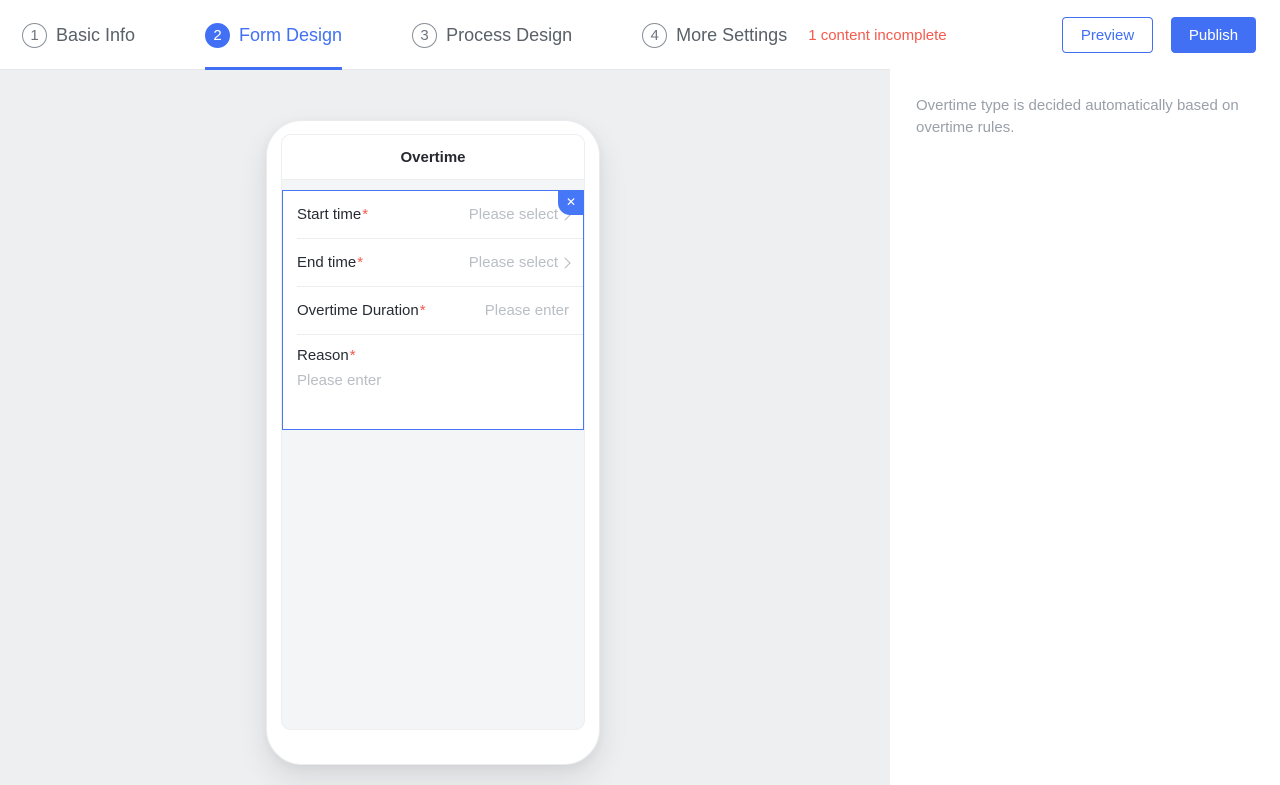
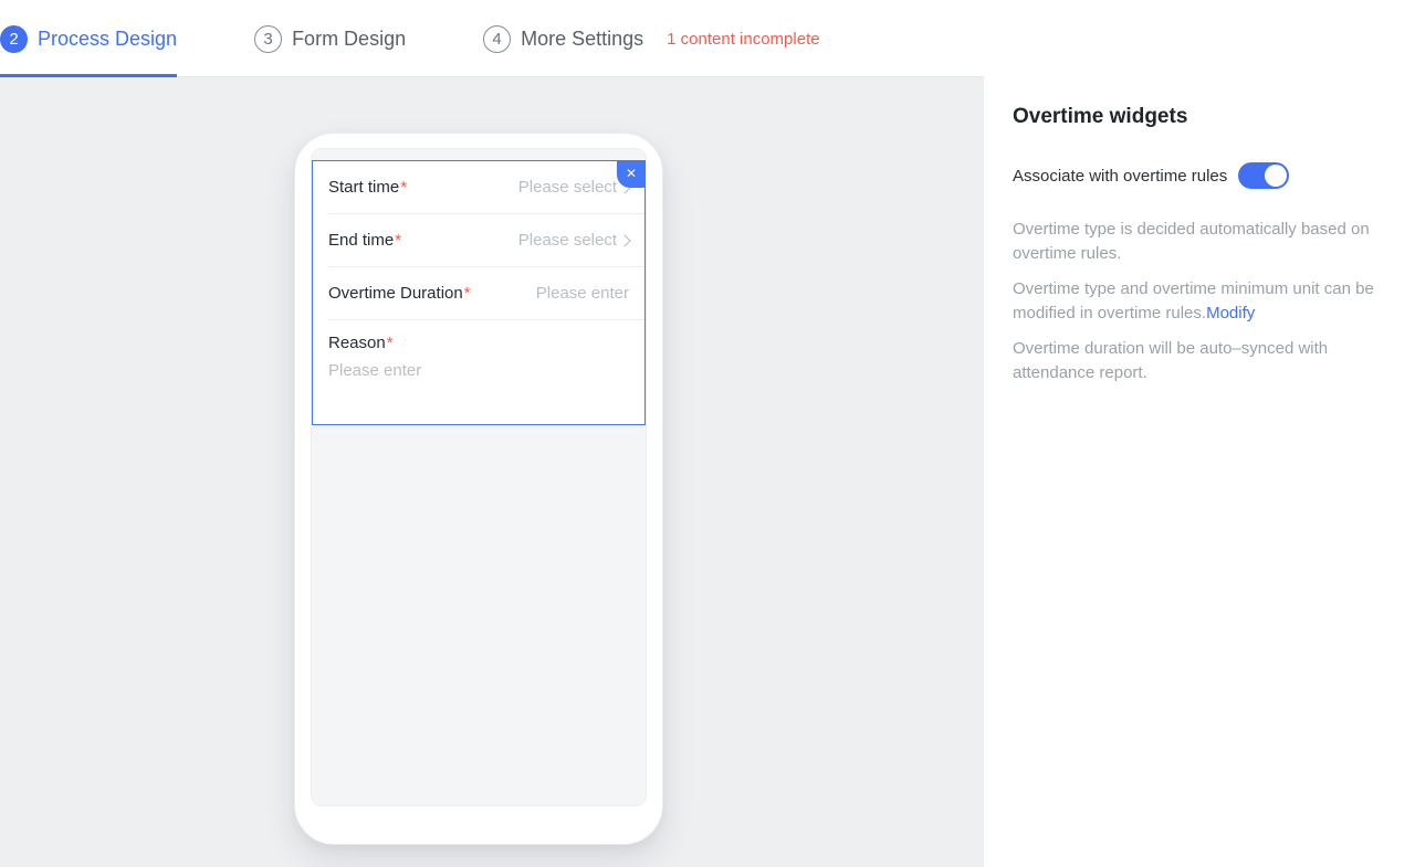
- 1
- Basic Info
  2
- Form Design
+ Process Design
  3
- Process Design
+ Form Design
  4
  More Settings
  1 content incomplete
- Preview
- Publish
- Overtime
  ✕
  Start time*
  Please select
  End time*
  Please select
  Overtime Duration*
  Please enter
  Reason*
  Please enter
+ Overtime widgets
+ Associate with overtime rules
  Overtime type is decided automatically based on overtime rules.
+ Overtime type and overtime minimum unit can be modified in overtime rules.Modify
+ Overtime duration will be auto–synced with attendance report.
